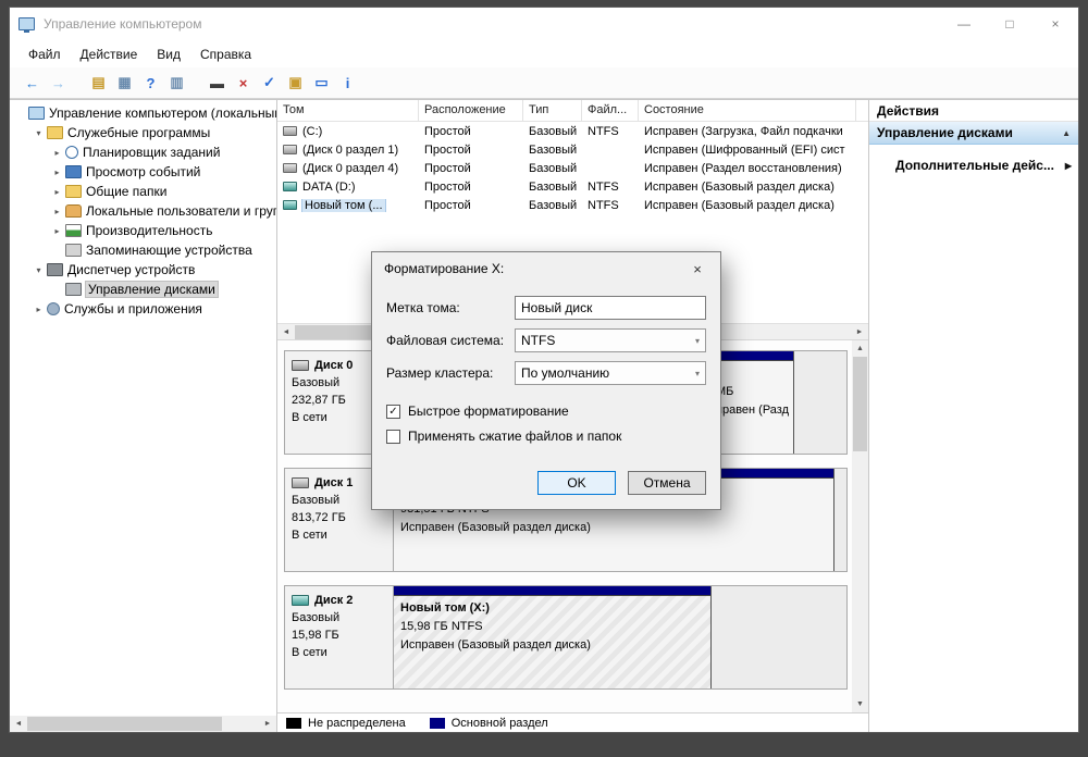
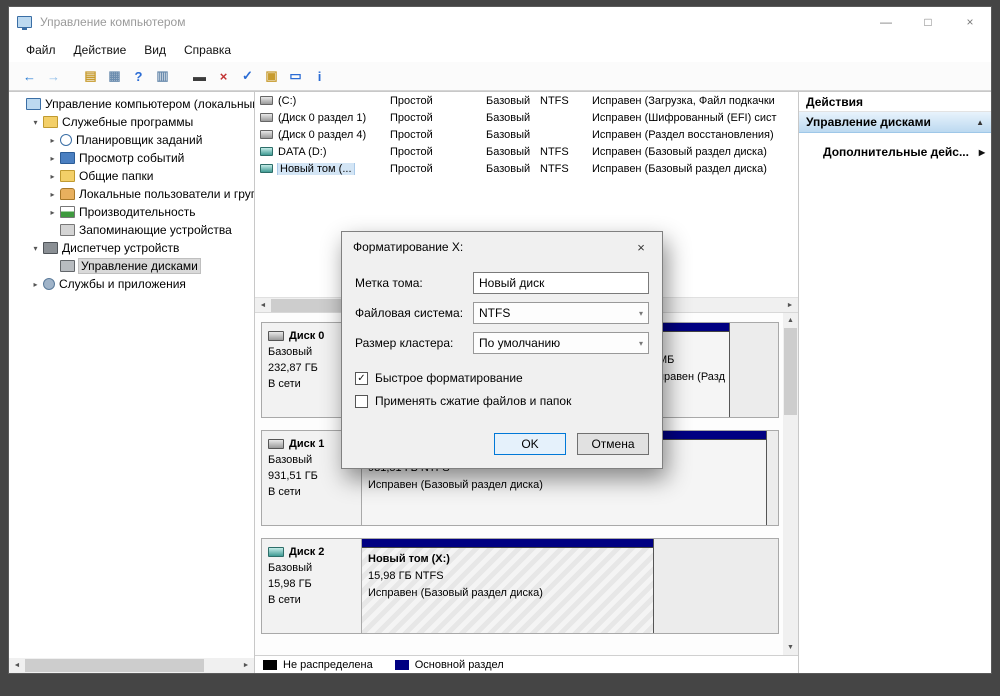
  Управление компьютером
  —
  □
  ×
  Файл
  Действие
  Вид
  Справка
  ←
  →
  ▤
  ▦
  ?
  ▥
  ▬
  ×
  ✓
  ▣
  ▭
  i
  Управление компьютером (локальны
  ▾
  Служебные программы
  ▸
  Планировщик заданий
  ▸
  Просмотр событий
  ▸
  Общие папки
  ▸
  Локальные пользователи и груп
  ▸
  Производительность
  Запоминающие устройства
  ▾
  Диспетчер устройств
  Управление дисками
  ▸
  Службы и приложения
- Том
- Расположение
- Тип
- Файл...
- Состояние
  (C:)
  Простой
  Базовый
  NTFS
  Исправен (Загрузка, Файл подкачки
  (Диск 0 раздел 1)
  Простой
  Базовый
  Исправен (Шифрованный (EFI) сист
  (Диск 0 раздел 4)
  Простой
  Базовый
  Исправен (Раздел восстановления)
  DATA (D:)
  Простой
  Базовый
  NTFS
  Исправен (Базовый раздел диска)
  Новый том (...
  Простой
  Базовый
  NTFS
  Исправен (Базовый раздел диска)
  Диск 0
  Базовый
  232,87 ГБ
  В сети
  равен (Разд
  Диск 1
  Базовый
- 813,72 ГБ
+ 931,51 ГБ
  В сети
  Исправен (Базовый раздел диска)
  Диск 2
  Базовый
  15,98 ГБ
  В сети
  Новый том (X:)
  15,98 ГБ NTFS
  Исправен (Базовый раздел диска)
  Не распределена
  Основной раздел
  Действия
  Управление дисками
  ▲
  Дополнительные дейс...
  ▶
  Форматирование X:
  ×
  Метка тома:
  Новый диск
  Файловая система:
  NTFS
  ▾
  Размер кластера:
  По умолчанию
  ▾
  ✓
  Быстрое форматирование
  Применять сжатие файлов и папок
  OK
  Отмена
